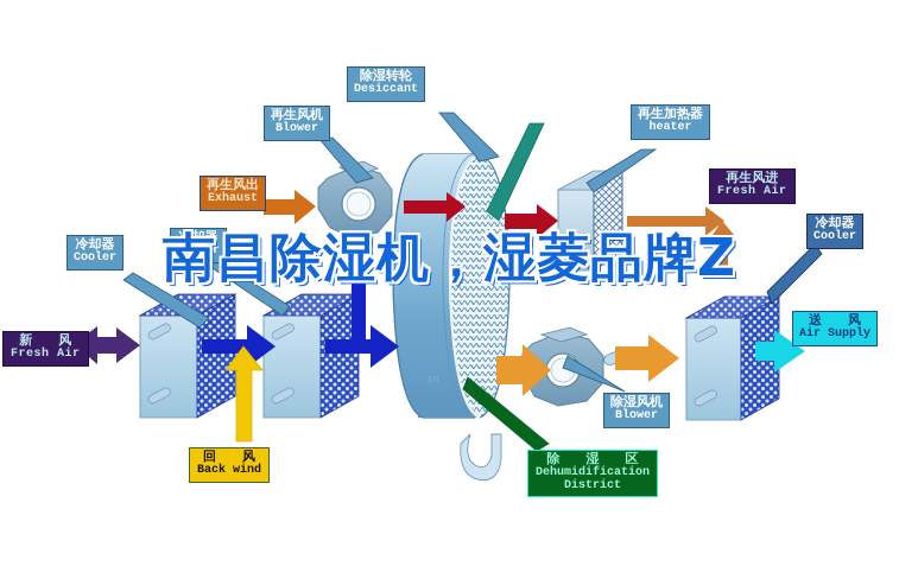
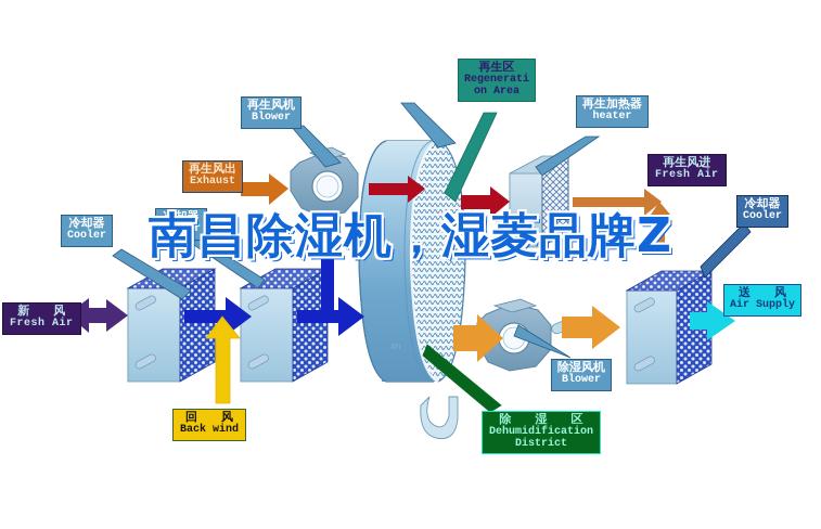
  xn
- 除湿转轮
- Desiccant
  再生风机
  Blower
+ 再生区
+ Regenerati
+ on Area
  再生加热器
  heater
  再生风进
  Fresh Air
  冷却器
  Cooler
  再生风出
  Exhaust
  冷却器
  Cooler
  冷却器
  Cooler
  新 风
  Fresh Air
  回 风
  Back wind
  除湿风机
  Blower
  除 湿 区
  Dehumidification
  District
  送 风
  Air Supply
  南昌除湿机，湿菱品牌Z
